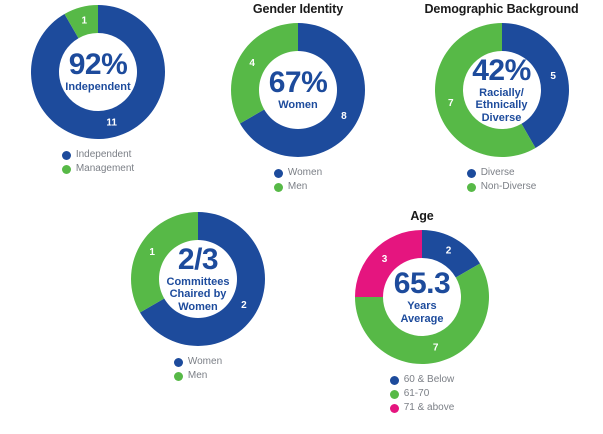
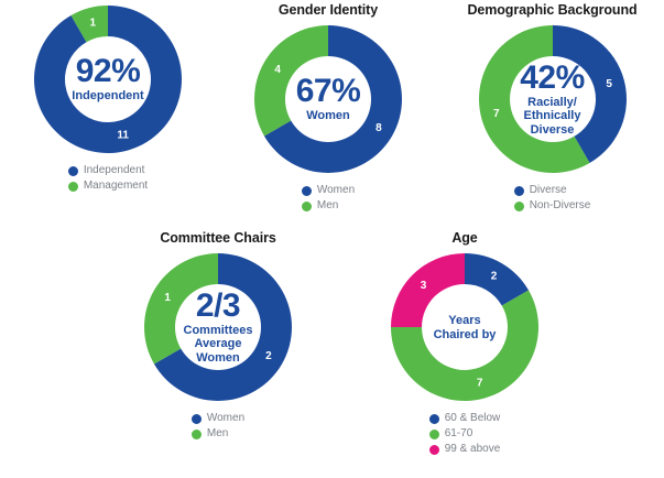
  11
  1
  92%
  Independent
  Independent
  Management
  Gender Identity
  8
  4
  67%
  Women
  Women
  Men
  Demographic Background
  5
  7
  42%
  Racially/
  Ethnically
  Diverse
  Diverse
  Non-Diverse
+ Committee Chairs
  2
  1
  2/3
  Committees
- Chaired by
+ Average
  Women
  Women
  Men
  Age
  2
  7
  3
- 65.3
  Years
- Average
+ Chaired by
  60 & Below
  61-70
- 71 & above
+ 99 & above
